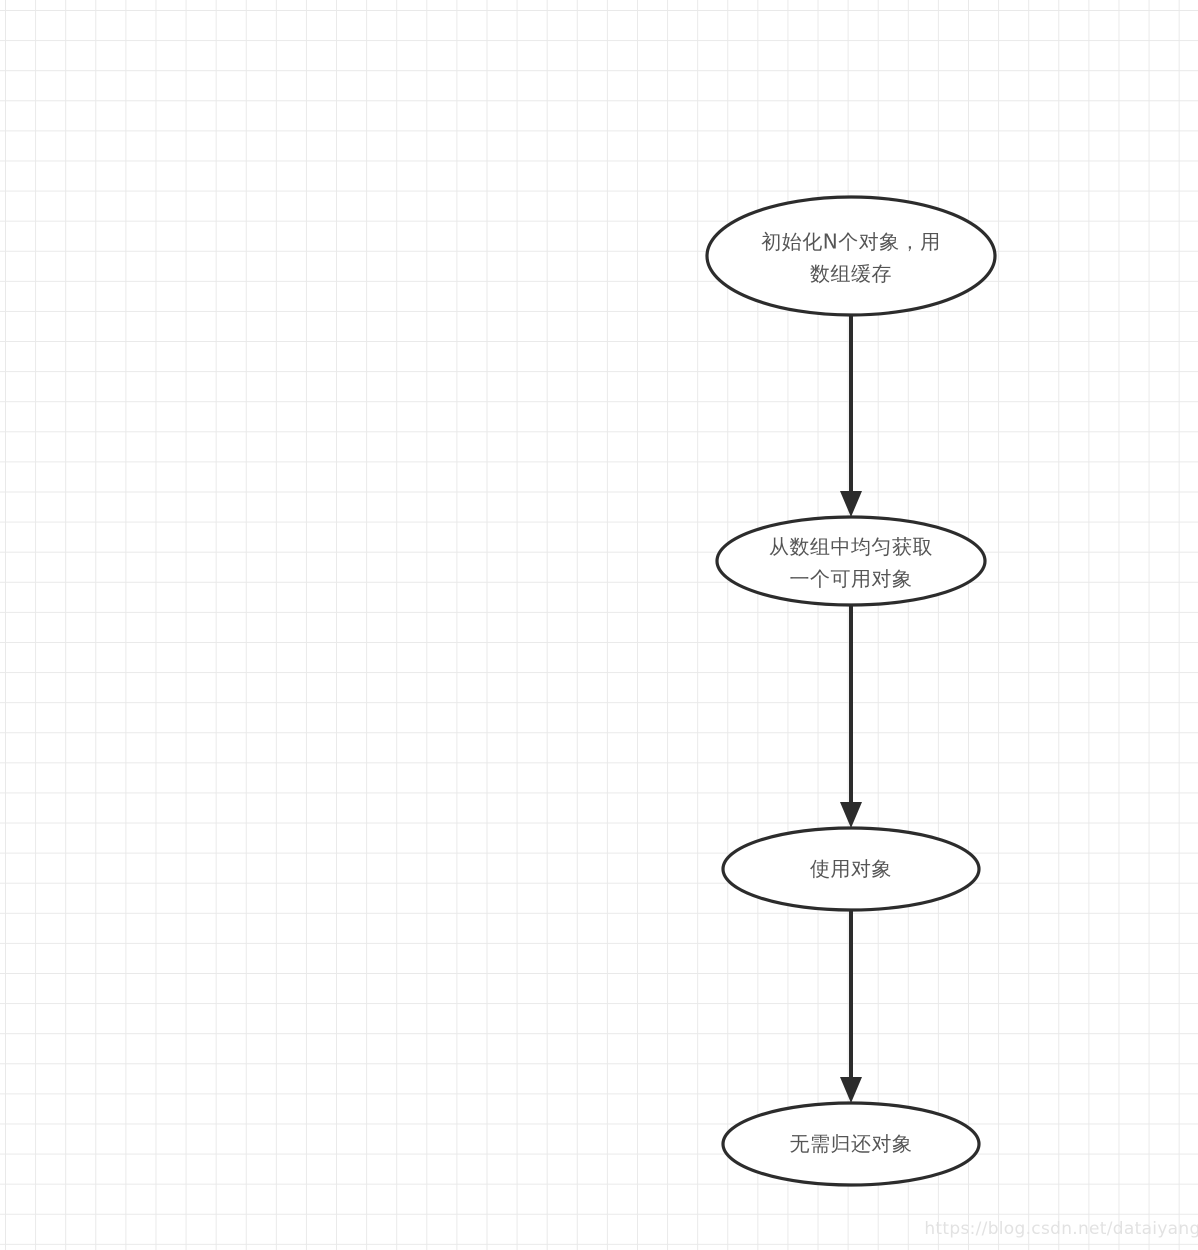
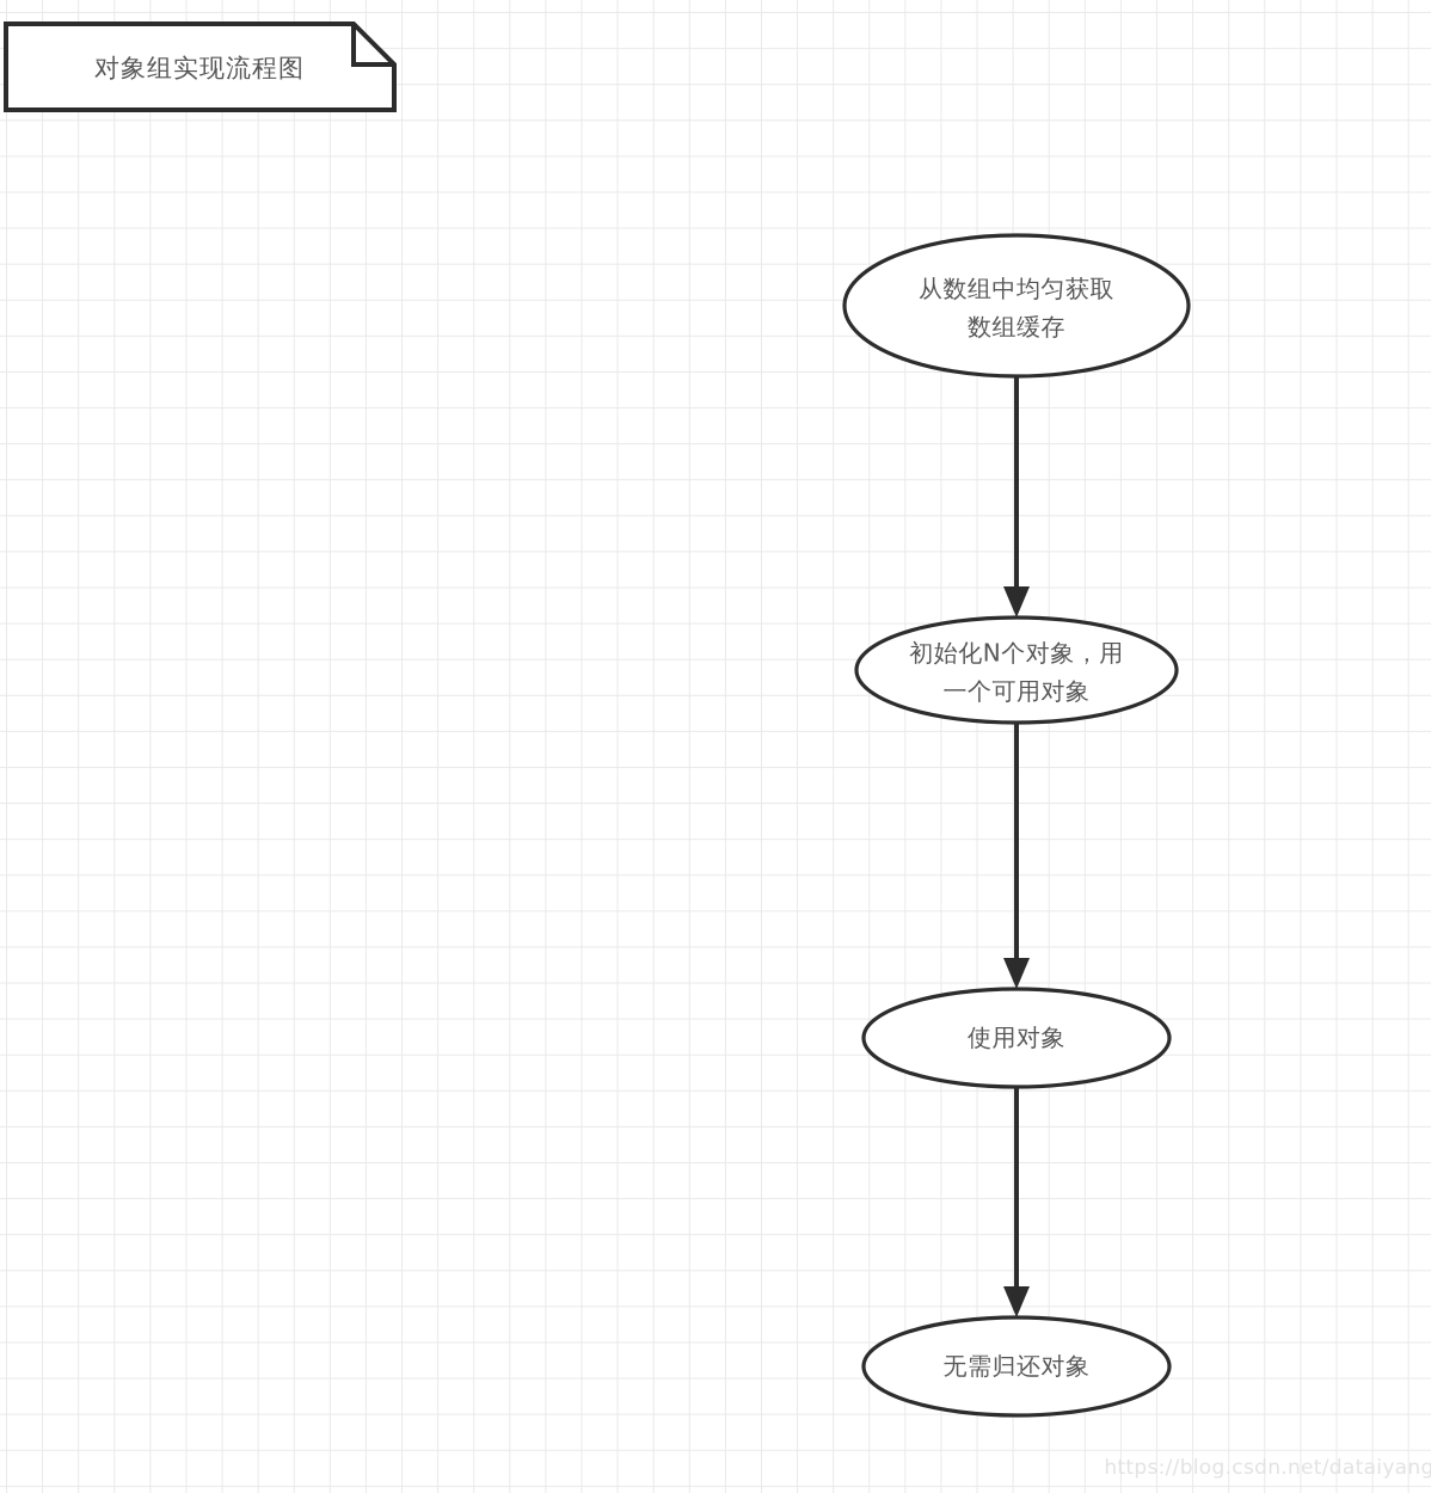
+ 对象组实现流程图
- 初始化N个对象，用
+ 从数组中均匀获取
  数组缓存
- 从数组中均匀获取
+ 初始化N个对象，用
  一个可用对象
  使用对象
  无需归还对象
  https://blog.csdn.net/dataiyang
